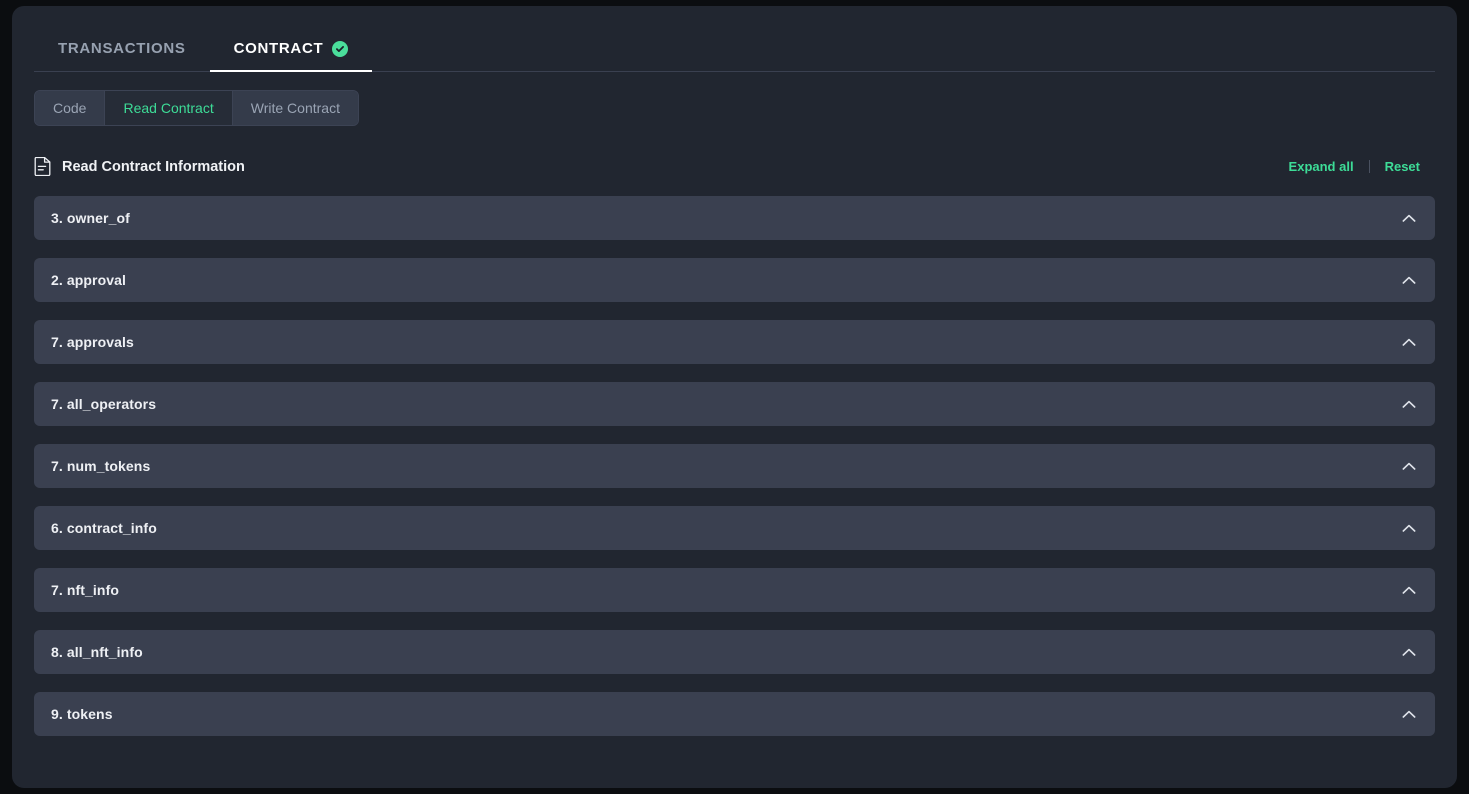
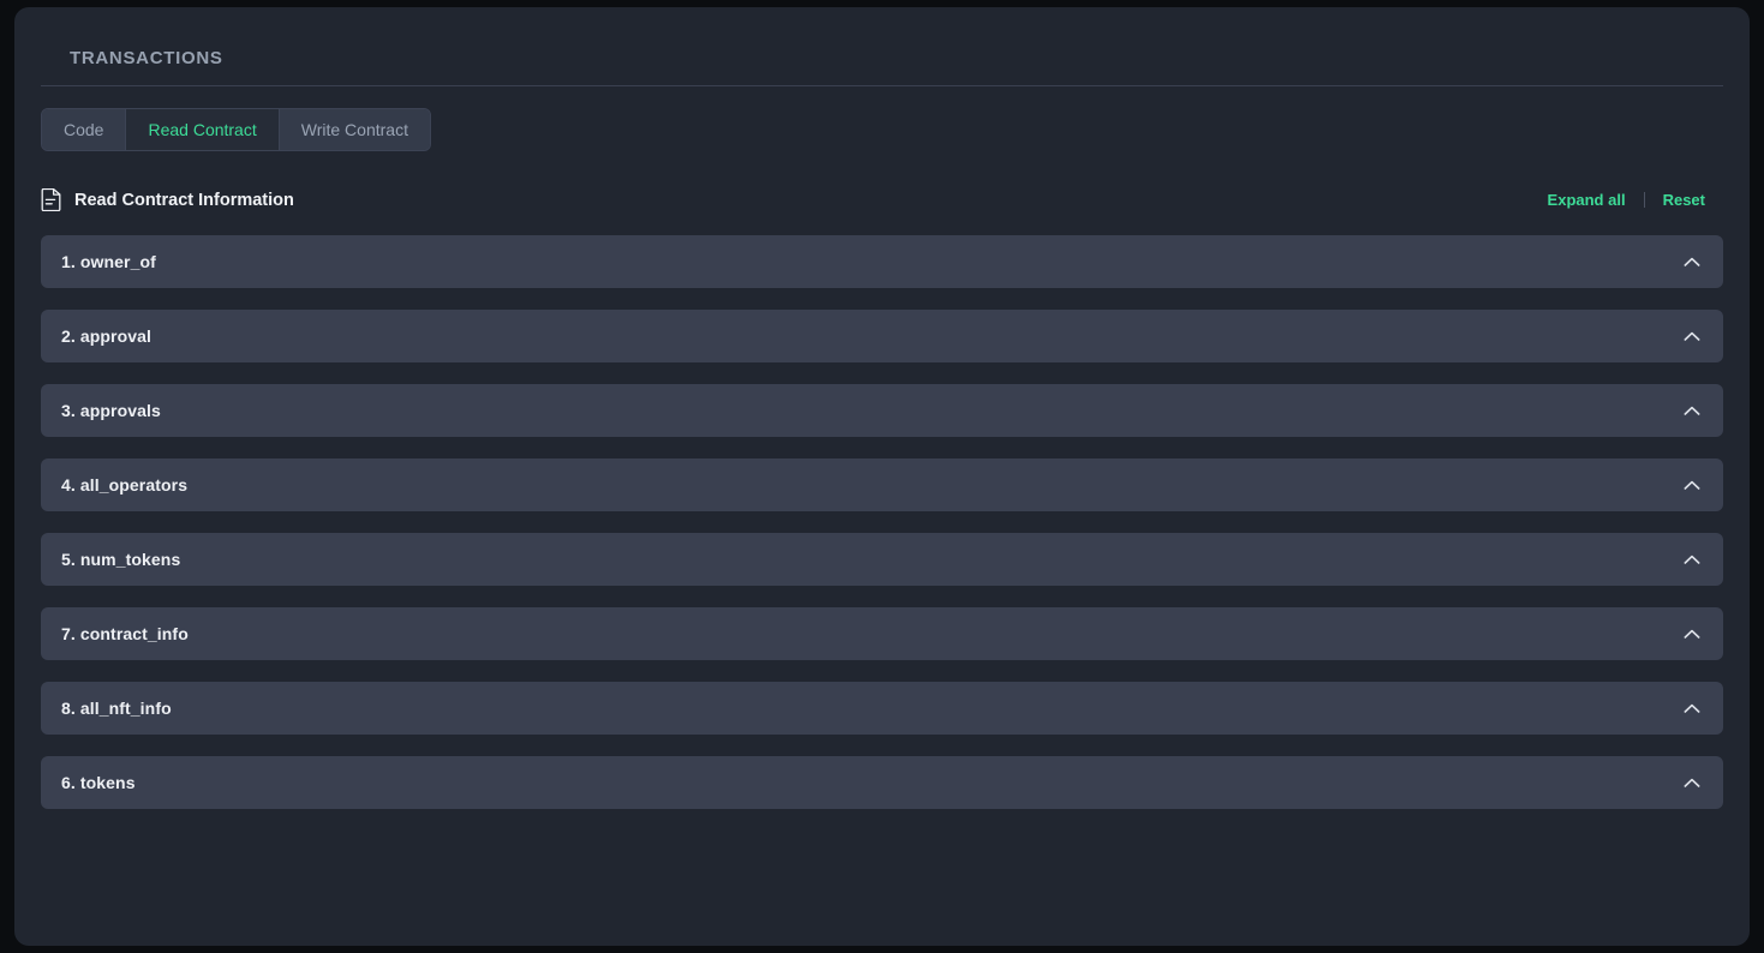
  TRANSACTIONS
- CONTRACT
  Code
  Read Contract
  Write Contract
  Read Contract Information
  Expand all
  Reset
- 3. owner_of
+ 1. owner_of
  2. approval
- 7. approvals
+ 3. approvals
- 7. all_operators
+ 4. all_operators
- 7. num_tokens
+ 5. num_tokens
- 6. contract_info
+ 7. contract_info
- 7. nft_info
  8. all_nft_info
- 9. tokens
+ 6. tokens
